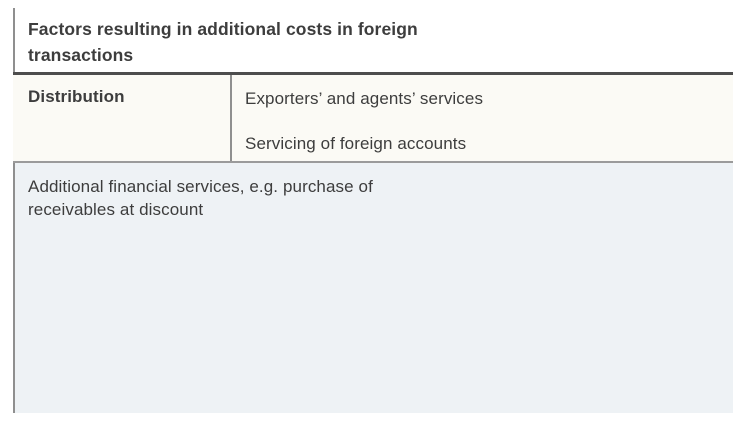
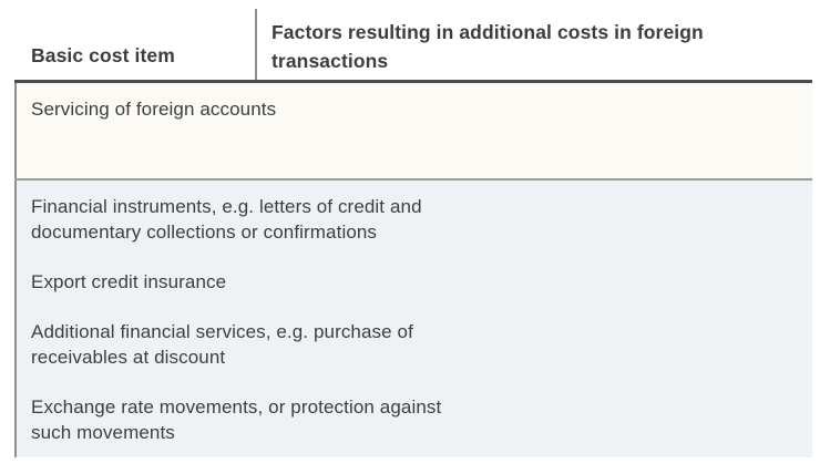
+ Basic cost item
  Factors resulting in additional costs in foreign
  transactions
- Distribution
- Exporters’ and agents’ services
  Servicing of foreign accounts
+ Financial instruments, e.g. letters of credit and
+ documentary collections or confirmations
+ Export credit insurance
  Additional financial services, e.g. purchase of
  receivables at discount
+ Exchange rate movements, or protection against
+ such movements
